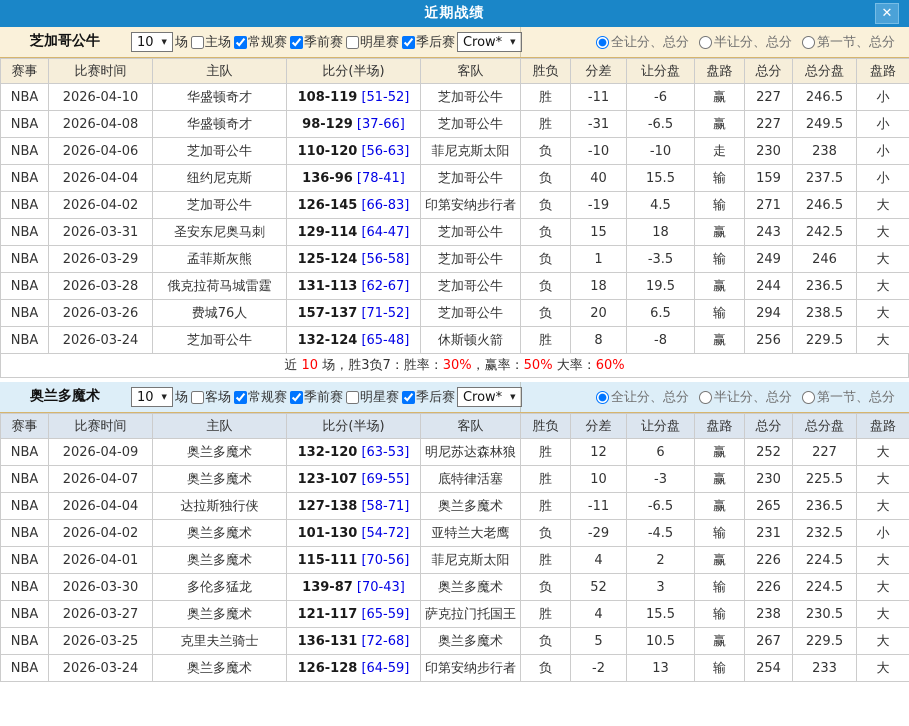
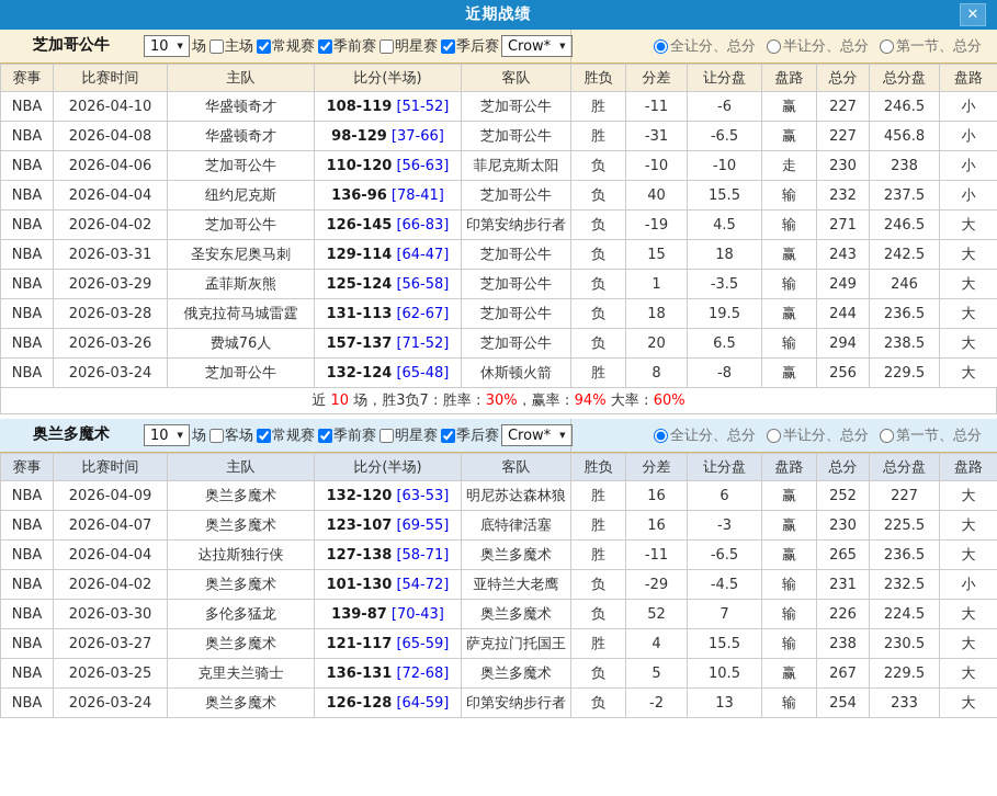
  近期战绩
  ✕
  芝加哥公牛
  10
  ▼
  场
  主场
  常规赛
  季前赛
  明星赛
  季后赛
  Crow*
  ▼
  全让分、总分
  半让分、总分
  第一节、总分
  赛事	比赛时间	主队	比分(半场)	客队	胜负	分差	让分盘	盘路	总分	总分盘	盘路
  NBA	2026-04-10	华盛顿奇才	108-119 [51-52]	芝加哥公牛	胜	-11	-6	赢	227	246.5	小
- NBA	2026-04-08	华盛顿奇才	98-129 [37-66]	芝加哥公牛	胜	-31	-6.5	赢	227	249.5	小
+ NBA	2026-04-08	华盛顿奇才	98-129 [37-66]	芝加哥公牛	胜	-31	-6.5	赢	227	456.8	小
  NBA	2026-04-06	芝加哥公牛	110-120 [56-63]	菲尼克斯太阳	负	-10	-10	走	230	238	小
- NBA	2026-04-04	纽约尼克斯	136-96 [78-41]	芝加哥公牛	负	40	15.5	输	159	237.5	小
+ NBA	2026-04-04	纽约尼克斯	136-96 [78-41]	芝加哥公牛	负	40	15.5	输	232	237.5	小
  NBA	2026-04-02	芝加哥公牛	126-145 [66-83]	印第安纳步行者	负	-19	4.5	输	271	246.5	大
  NBA	2026-03-31	圣安东尼奥马刺	129-114 [64-47]	芝加哥公牛	负	15	18	赢	243	242.5	大
  NBA	2026-03-29	孟菲斯灰熊	125-124 [56-58]	芝加哥公牛	负	1	-3.5	输	249	246	大
  NBA	2026-03-28	俄克拉荷马城雷霆	131-113 [62-67]	芝加哥公牛	负	18	19.5	赢	244	236.5	大
  NBA	2026-03-26	费城76人	157-137 [71-52]	芝加哥公牛	负	20	6.5	输	294	238.5	大
  NBA	2026-03-24	芝加哥公牛	132-124 [65-48]	休斯顿火箭	胜	8	-8	赢	256	229.5	大
- 近 10 场，胜3负7：胜率：30%，赢率：50% 大率：60%
+ 近 10 场，胜3负7：胜率：30%，赢率：94% 大率：60%
  奥兰多魔术
  10
  ▼
  场
  客场
  常规赛
  季前赛
  明星赛
  季后赛
  Crow*
  ▼
  全让分、总分
  半让分、总分
  第一节、总分
  赛事	比赛时间	主队	比分(半场)	客队	胜负	分差	让分盘	盘路	总分	总分盘	盘路
- NBA	2026-04-09	奥兰多魔术	132-120 [63-53]	明尼苏达森林狼	胜	12	6	赢	252	227	大
+ NBA	2026-04-09	奥兰多魔术	132-120 [63-53]	明尼苏达森林狼	胜	16	6	赢	252	227	大
- NBA	2026-04-07	奥兰多魔术	123-107 [69-55]	底特律活塞	胜	10	-3	赢	230	225.5	大
+ NBA	2026-04-07	奥兰多魔术	123-107 [69-55]	底特律活塞	胜	16	-3	赢	230	225.5	大
  NBA	2026-04-04	达拉斯独行侠	127-138 [58-71]	奥兰多魔术	胜	-11	-6.5	赢	265	236.5	大
  NBA	2026-04-02	奥兰多魔术	101-130 [54-72]	亚特兰大老鹰	负	-29	-4.5	输	231	232.5	小
- NBA	2026-04-01	奥兰多魔术	115-111 [70-56]	菲尼克斯太阳	胜	4	2	赢	226	224.5	大
- NBA	2026-03-30	多伦多猛龙	139-87 [70-43]	奥兰多魔术	负	52	3	输	226	224.5	大
+ NBA	2026-03-30	多伦多猛龙	139-87 [70-43]	奥兰多魔术	负	52	7	输	226	224.5	大
  NBA	2026-03-27	奥兰多魔术	121-117 [65-59]	萨克拉门托国王	胜	4	15.5	输	238	230.5	大
  NBA	2026-03-25	克里夫兰骑士	136-131 [72-68]	奥兰多魔术	负	5	10.5	赢	267	229.5	大
  NBA	2026-03-24	奥兰多魔术	126-128 [64-59]	印第安纳步行者	负	-2	13	输	254	233	大
